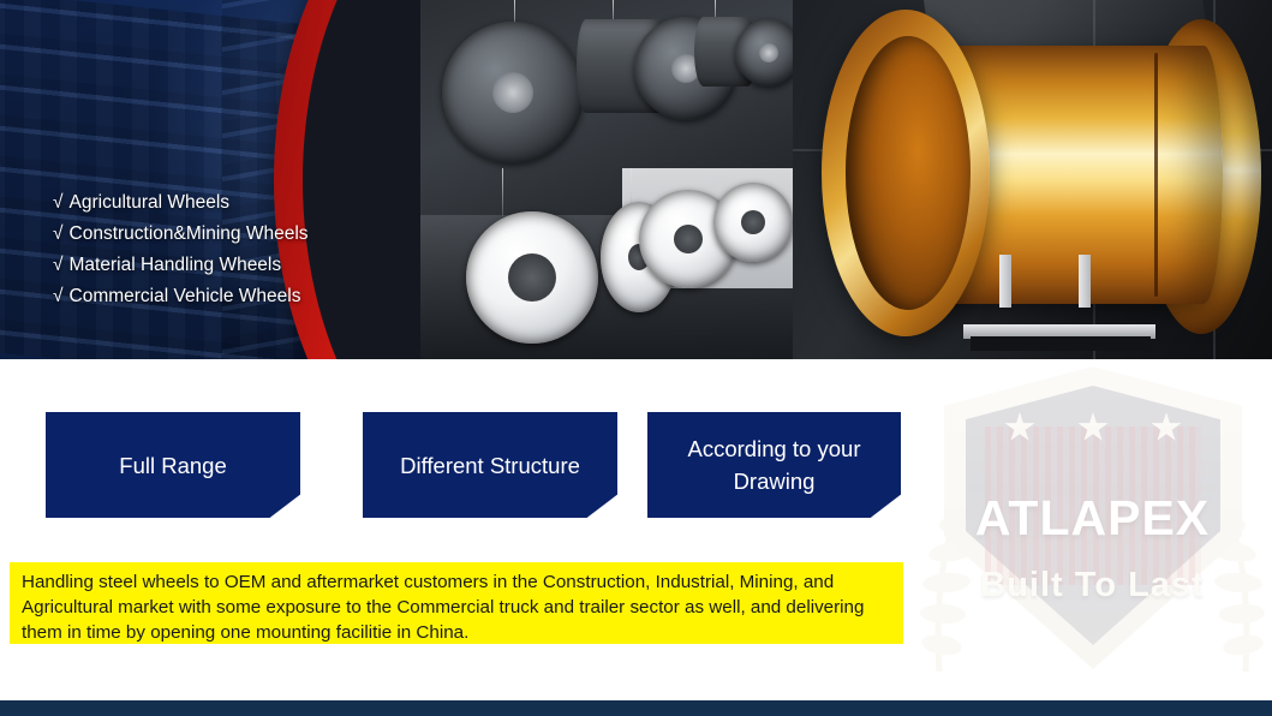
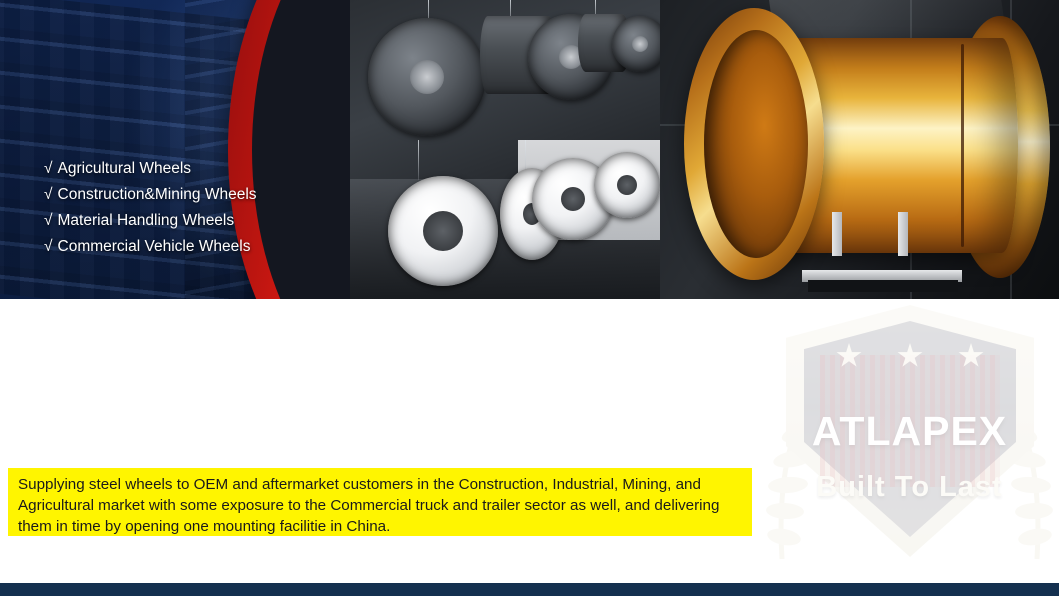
  √ Agricultural Wheels
  √ Construction&Mining Wheels
  √ Material Handling Wheels
  √ Commercial Vehicle Wheels
  ATLAPEX
  Built To Last
- Full Range
- Different Structure
- According to your Drawing
- Handling steel wheels to OEM and aftermarket customers in the Construction, Industrial, Mining, and Agricultural market with some exposure to the Commercial truck and trailer sector as well, and delivering them in time by opening one mounting facilitie in China.
+ Supplying steel wheels to OEM and aftermarket customers in the Construction, Industrial, Mining, and Agricultural market with some exposure to the Commercial truck and trailer sector as well, and delivering them in time by opening one mounting facilitie in China.
